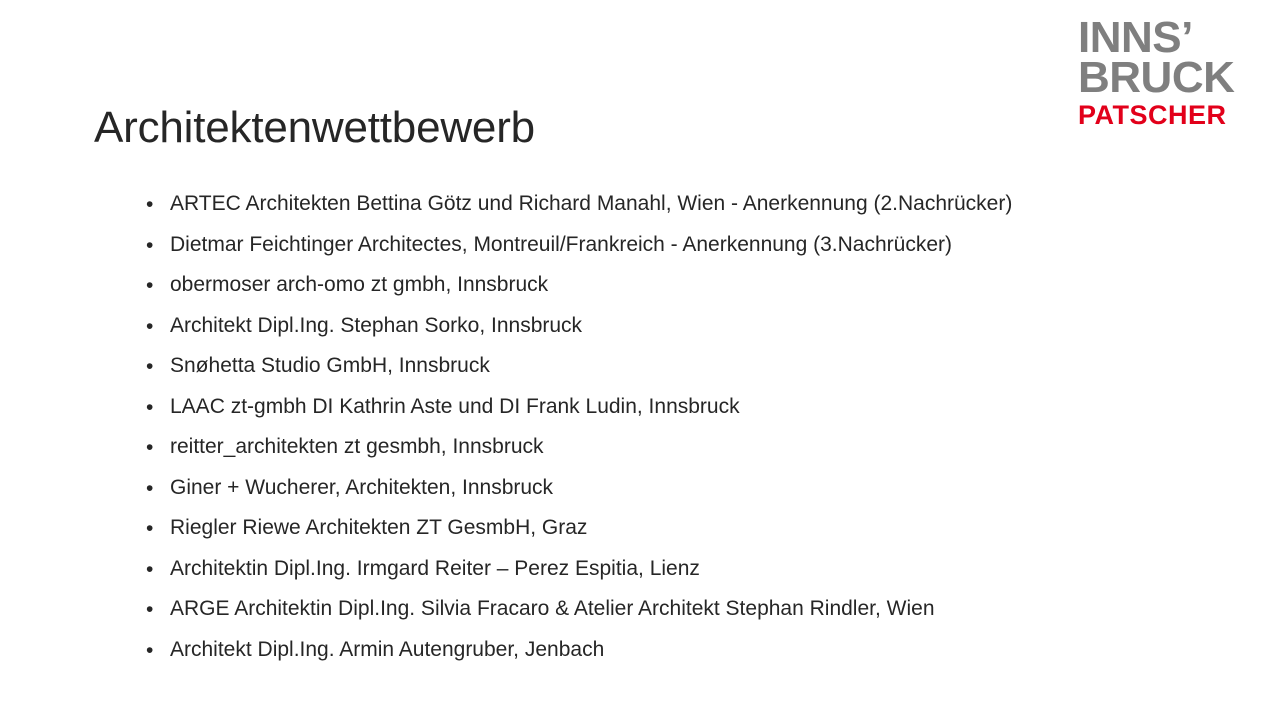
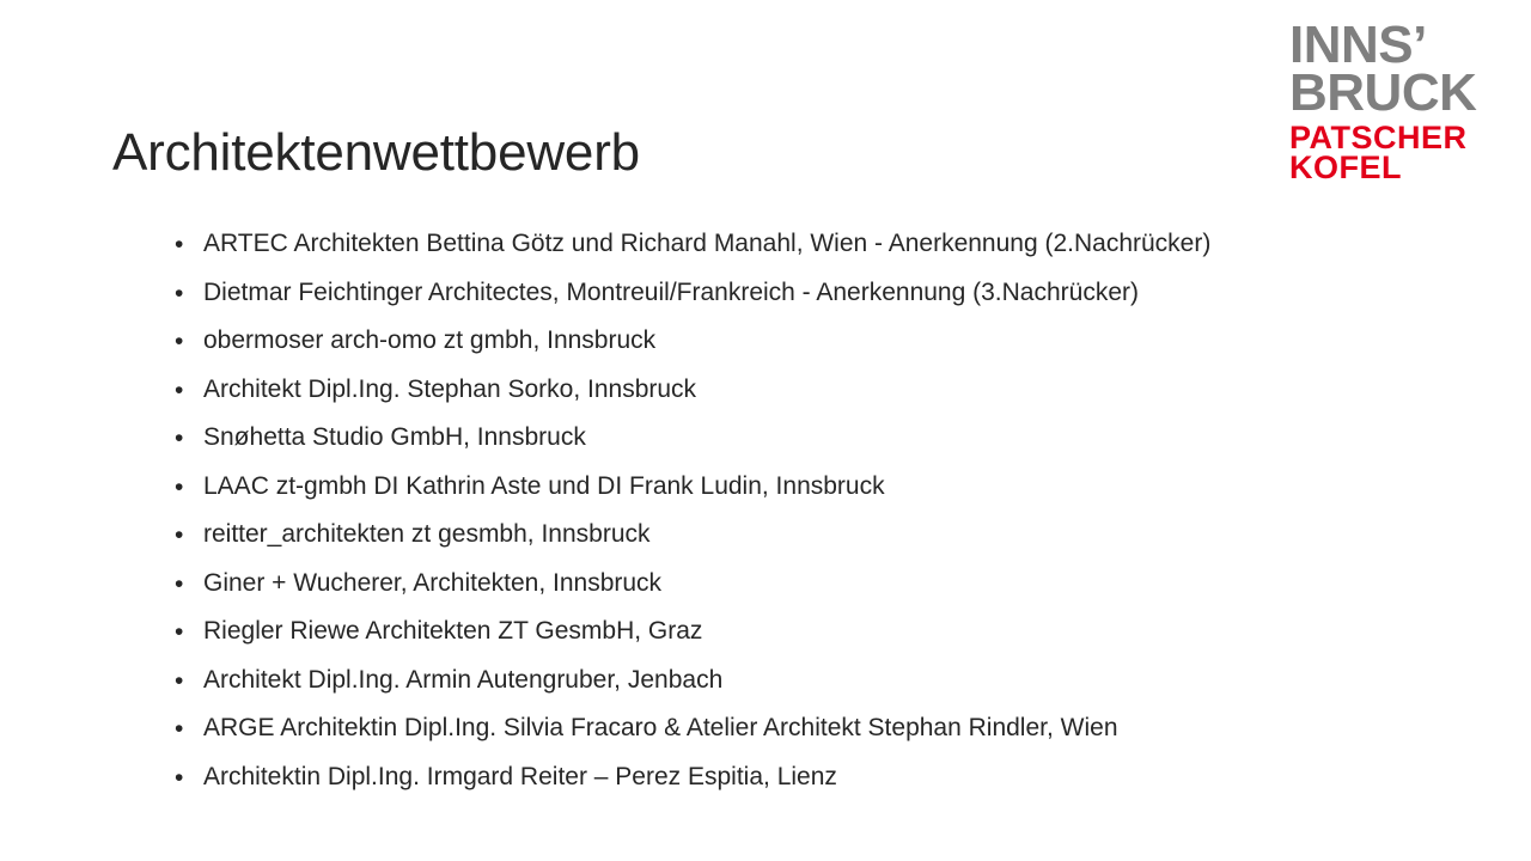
  INNS’
  BRUCK
  PATSCHER
+ KOFEL
  Architektenwettbewerb
  •
  ARTEC Architekten Bettina Götz und Richard Manahl, Wien - Anerkennung (2.Nachrücker)
  •
  Dietmar Feichtinger Architectes, Montreuil/Frankreich - Anerkennung (3.Nachrücker)
  •
  obermoser arch-omo zt gmbh, Innsbruck
  •
  Architekt Dipl.Ing. Stephan Sorko, Innsbruck
  •
  Snøhetta Studio GmbH, Innsbruck
  •
  LAAC zt-gmbh DI Kathrin Aste und DI Frank Ludin, Innsbruck
  •
  reitter_architekten zt gesmbh, Innsbruck
  •
  Giner + Wucherer, Architekten, Innsbruck
  •
  Riegler Riewe Architekten ZT GesmbH, Graz
  •
- Architektin Dipl.Ing. Irmgard Reiter – Perez Espitia, Lienz
+ Architekt Dipl.Ing. Armin Autengruber, Jenbach
  •
  ARGE Architektin Dipl.Ing. Silvia Fracaro & Atelier Architekt Stephan Rindler, Wien
  •
- Architekt Dipl.Ing. Armin Autengruber, Jenbach
+ Architektin Dipl.Ing. Irmgard Reiter – Perez Espitia, Lienz
